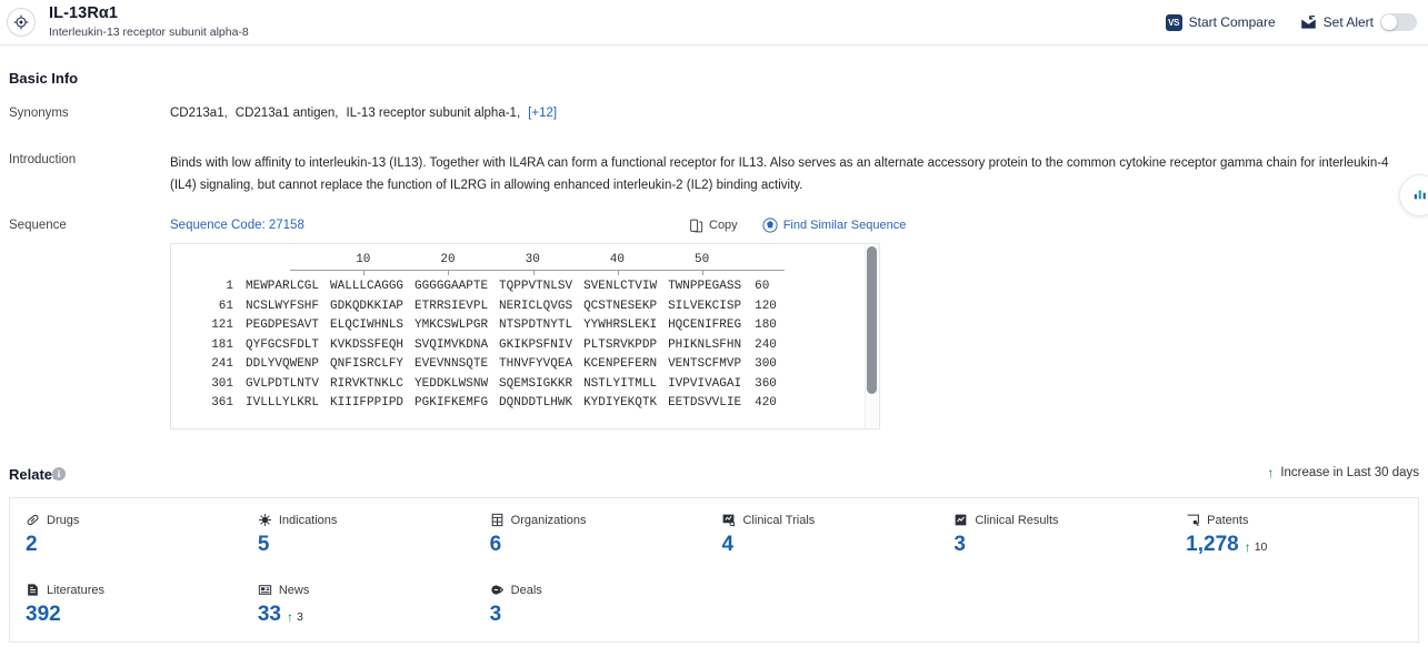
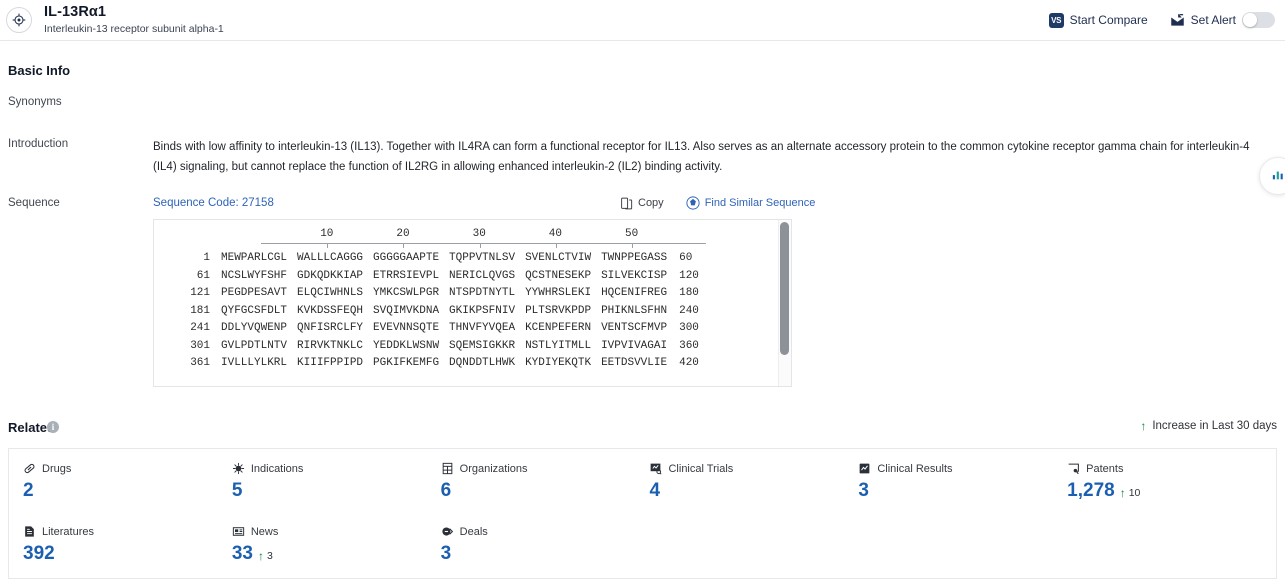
  IL-13Rα1
- Interleukin-13 receptor subunit alpha-8
+ Interleukin-13 receptor subunit alpha-1
  VS
  Start Compare
  Set Alert
  Basic Info
  Synonyms
- CD213a1, CD213a1 antigen, IL-13 receptor subunit alpha-1, [+12]
  Introduction
  Binds with low affinity to interleukin-13 (IL13). Together with IL4RA can form a functional receptor for IL13. Also serves as an alternate accessory protein to the common cytokine receptor gamma chain for interleukin-4 (IL4) signaling, but cannot replace the function of IL2RG in allowing enhanced interleukin-2 (IL2) binding activity.
  Sequence
  Sequence Code: 27158
  Copy
  Find Similar Sequence
  10
  20
  30
  40
  50
  1 MEWPARLCGL WALLLCAGGG GGGGGAAPTE TQPPVTNLSV SVENLCTVIW TWNPPEGASS 60
  61 NCSLWYFSHF GDKQDKKIAP ETRRSIEVPL NERICLQVGS QCSTNESEKP SILVEKCISP 120
  121 PEGDPESAVT ELQCIWHNLS YMKCSWLPGR NTSPDTNYTL YYWHRSLEKI HQCENIFREG 180
  181 QYFGCSFDLT KVKDSSFEQH SVQIMVKDNA GKIKPSFNIV PLTSRVKPDP PHIKNLSFHN 240
  241 DDLYVQWENP QNFISRCLFY EVEVNNSQTE THNVFYVQEA KCENPEFERN VENTSCFMVP 300
  301 GVLPDTLNTV RIRVKTNKLC YEDDKLWSNW SQEMSIGKKR NSTLYITMLL IVPVIVAGAI 360
  361 IVLLLYLKRL KIIIFPPIPD PGKIFKEMFG DQNDDTLHWK KYDIYEKQTK EETDSVVLIE 420
  Relate
  i
  ↑
  Increase in Last 30 days
  Drugs
  2
  Indications
  5
  Organizations
  6
  Clinical Trials
  4
  Clinical Results
  3
  Patents
  1,278
  ↑
  10
  Literatures
  392
  News
  33
  ↑
  3
  Deals
  3
